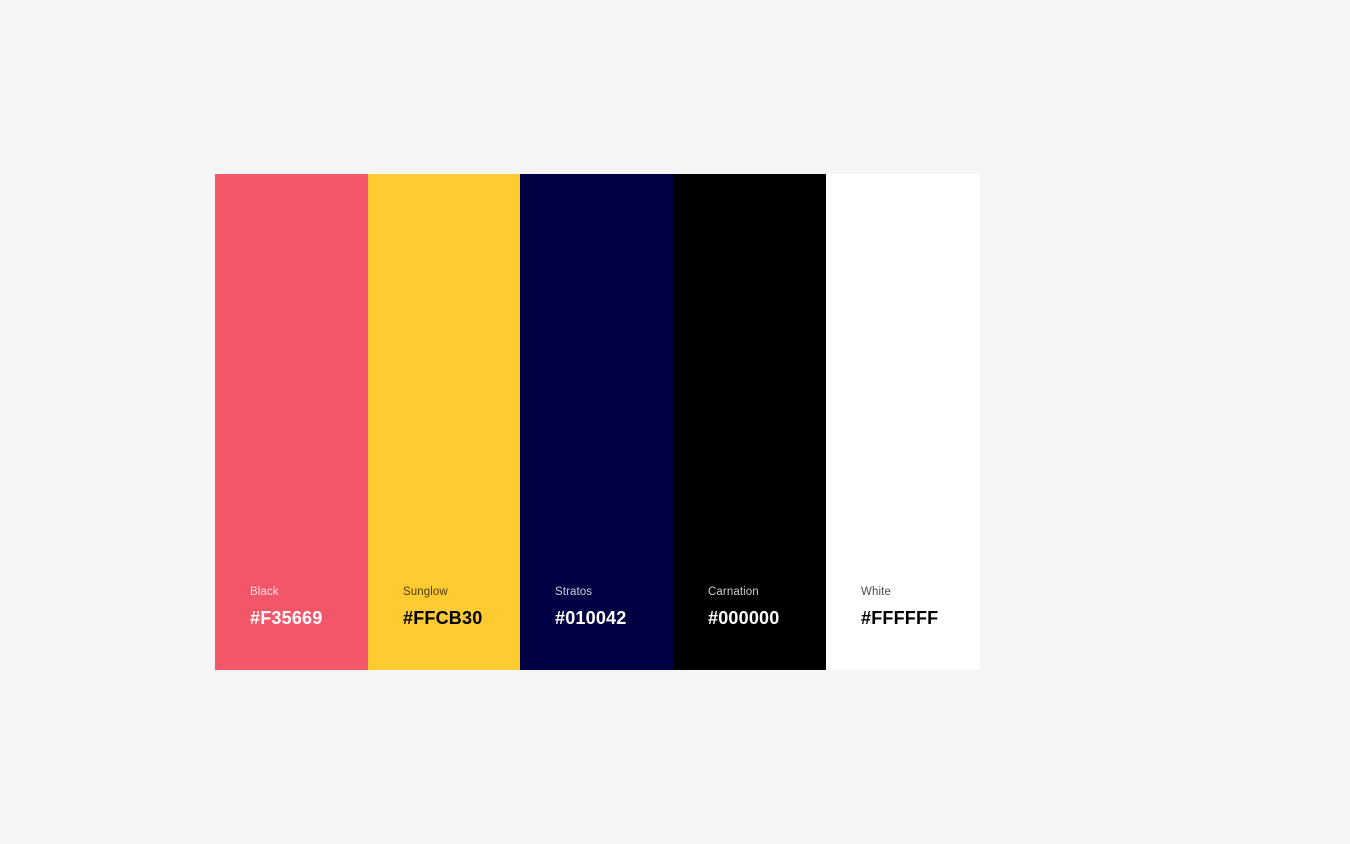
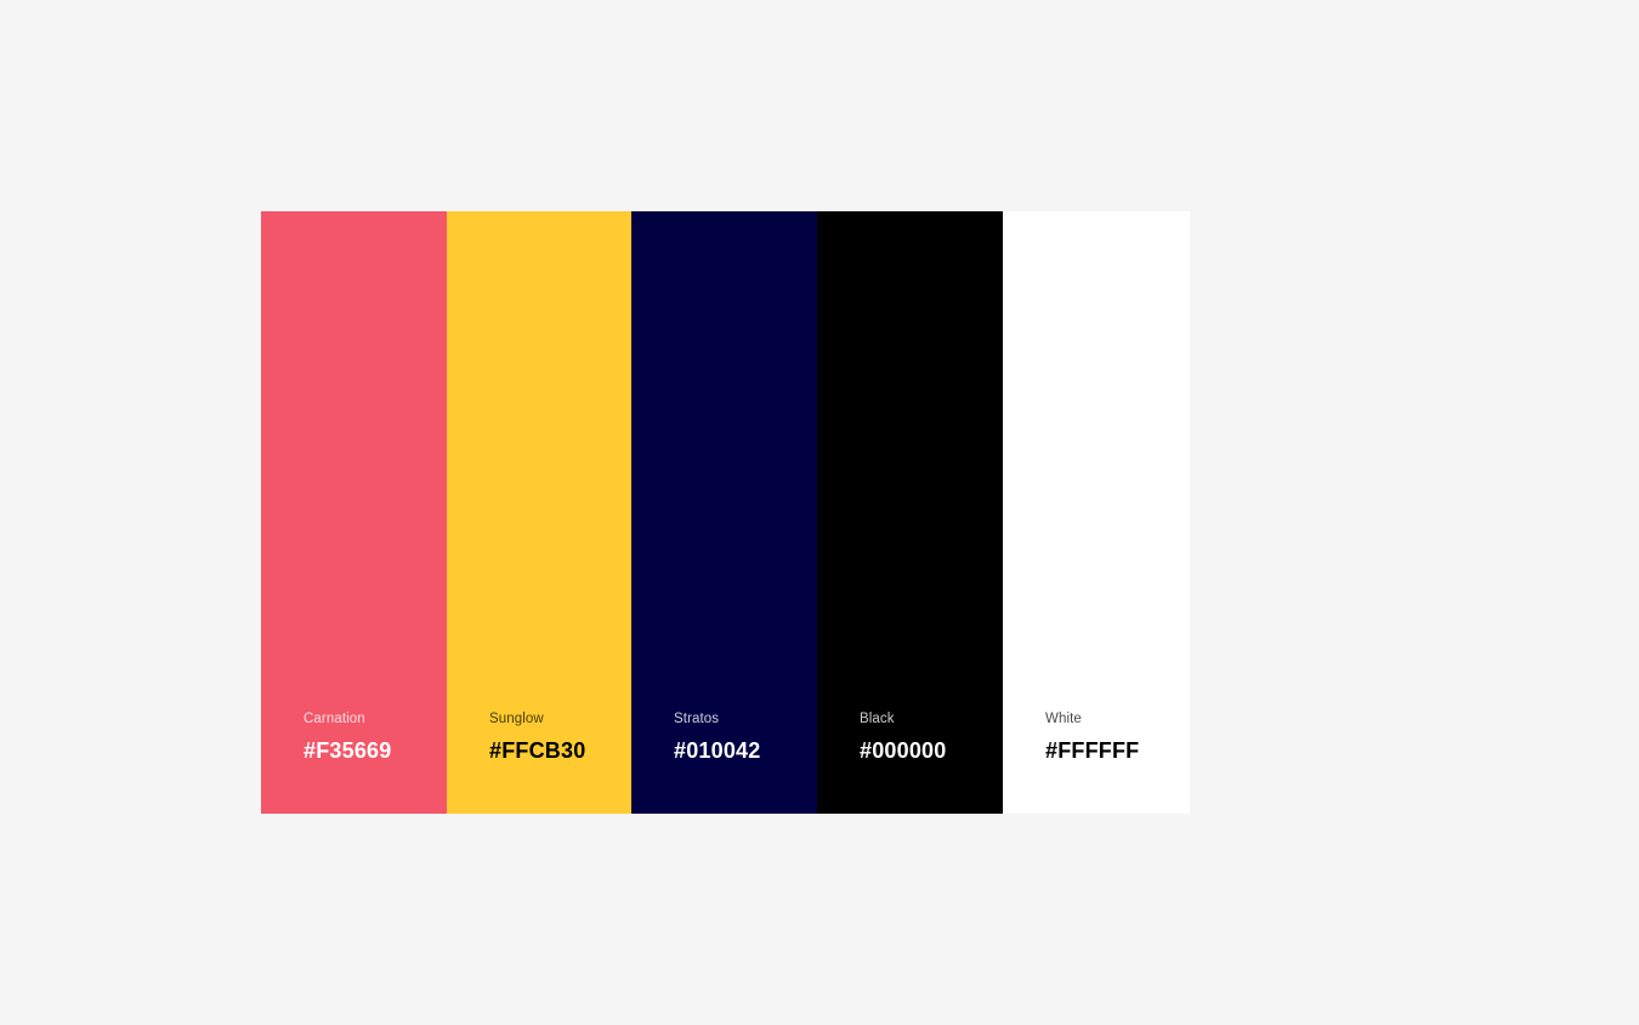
- Black
+ Carnation
  #F35669
  Sunglow
  #FFCB30
  Stratos
  #010042
- Carnation
+ Black
  #000000
  White
  #FFFFFF
